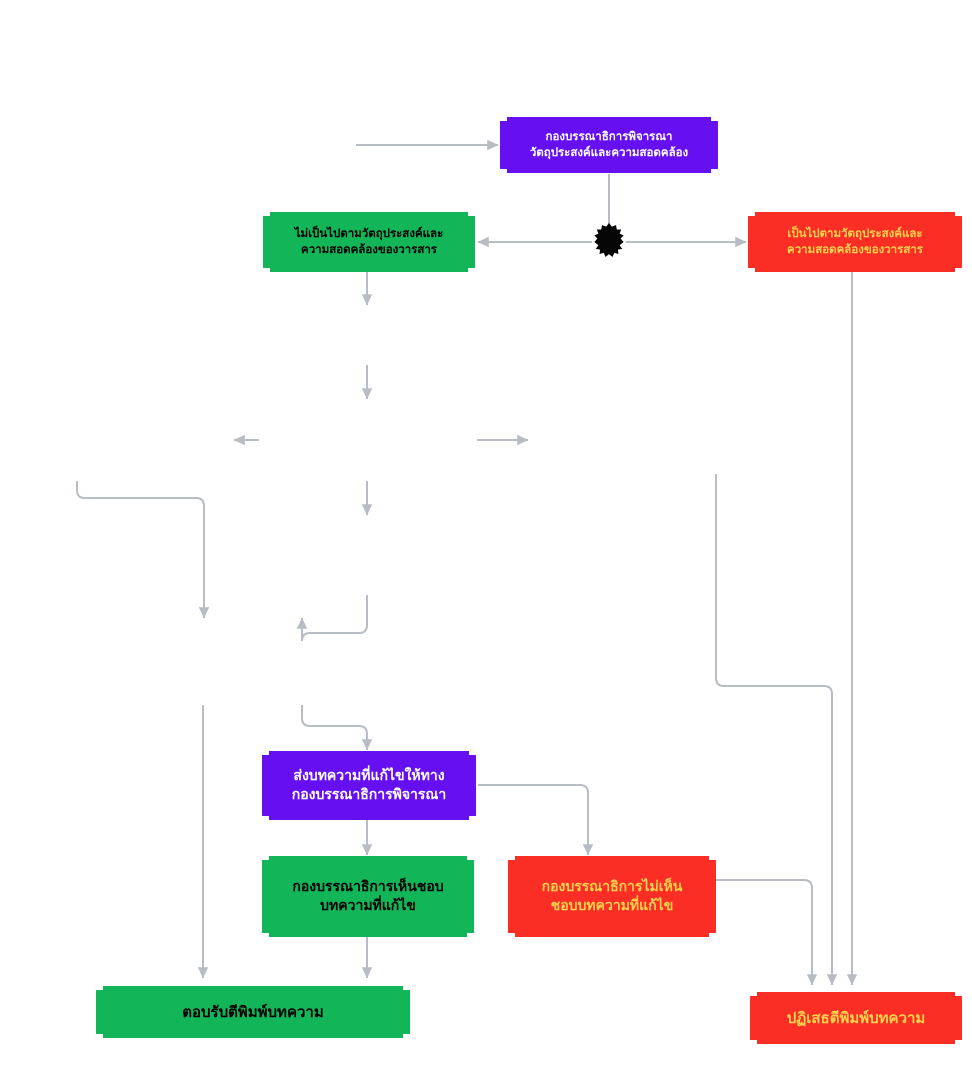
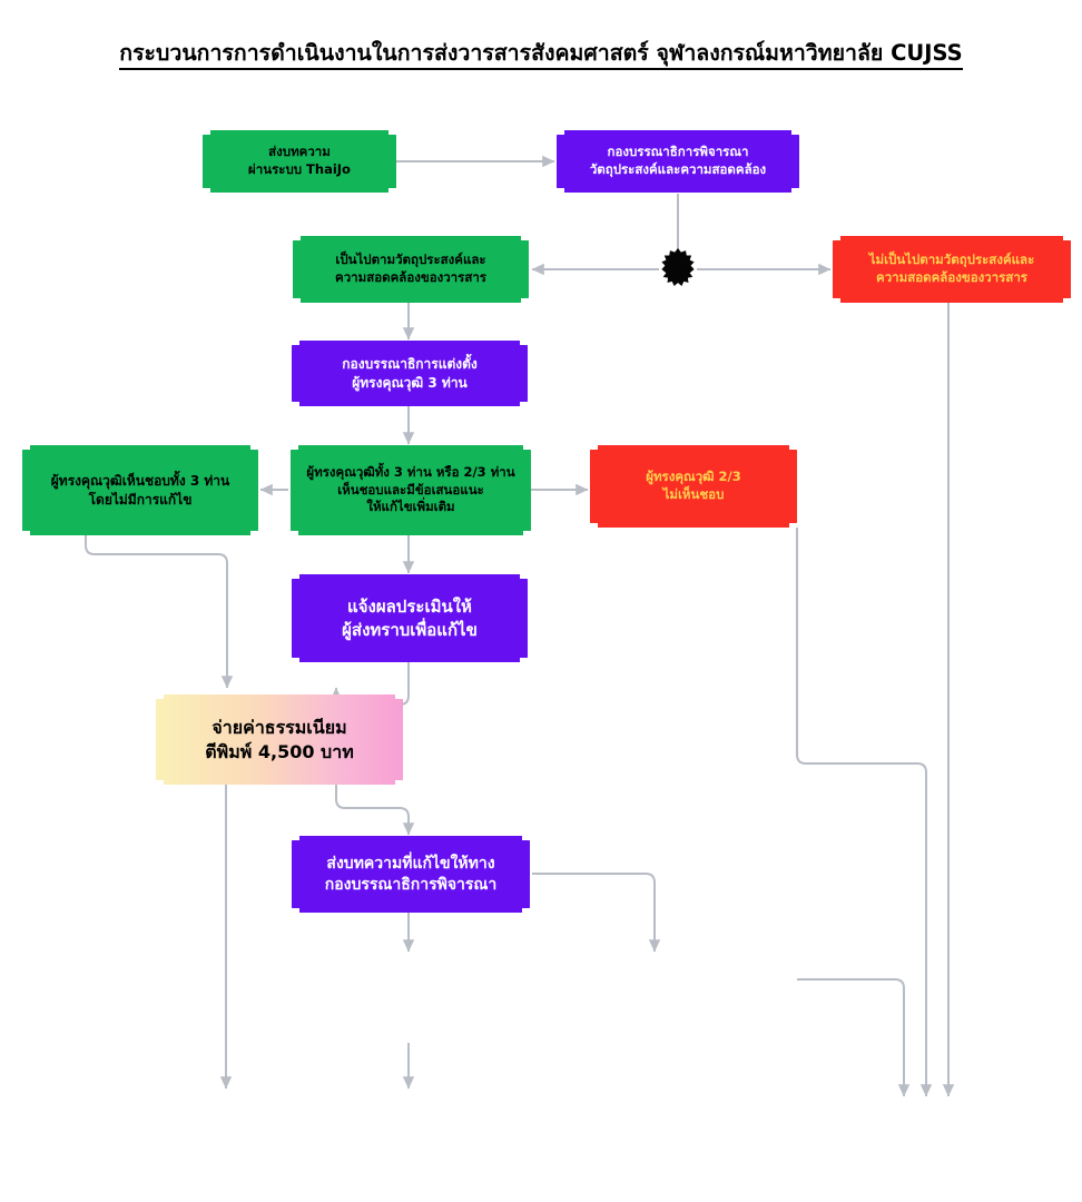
+ กระบวนการการดำเนินงานในการส่งวารสารสังคมศาสตร์ จุฬาลงกรณ์มหาวิทยาลัย CUJSS
+ ส่งบทความ
+ ผ่านระบบ ThaiJo
  กองบรรณาธิการพิจารณา
  วัตถุประสงค์และความสอดคล้อง
- ไม่เป็นไปตามวัตถุประสงค์และ
+ เป็นไปตามวัตถุประสงค์และ
  ความสอดคล้องของวารสาร
- เป็นไปตามวัตถุประสงค์และ
+ ไม่เป็นไปตามวัตถุประสงค์และ
  ความสอดคล้องของวารสาร
+ กองบรรณาธิการแต่งตั้ง
+ ผู้ทรงคุณวุฒิ 3 ท่าน
+ ผู้ทรงคุณวุฒิเห็นชอบทั้ง 3 ท่าน
+ โดยไม่มีการแก้ไข
+ ผู้ทรงคุณวุฒิทั้ง 3 ท่าน หรือ 2/3 ท่าน
+ เห็นชอบและมีข้อเสนอแนะ
+ ให้แก้ไขเพิ่มเติม
+ ผู้ทรงคุณวุฒิ 2/3
+ ไม่เห็นชอบ
+ แจ้งผลประเมินให้
+ ผู้ส่งทราบเพื่อแก้ไข
+ จ่ายค่าธรรมเนียม
+ ตีพิมพ์ 4,500 บาท
  ส่งบทความที่แก้ไขให้ทาง
  กองบรรณาธิการพิจารณา
- กองบรรณาธิการเห็นชอบ
- บทความที่แก้ไข
- กองบรรณาธิการไม่เห็น
- ชอบบทความที่แก้ไข
- ตอบรับตีพิมพ์บทความ
- ปฏิเสธตีพิมพ์บทความ
